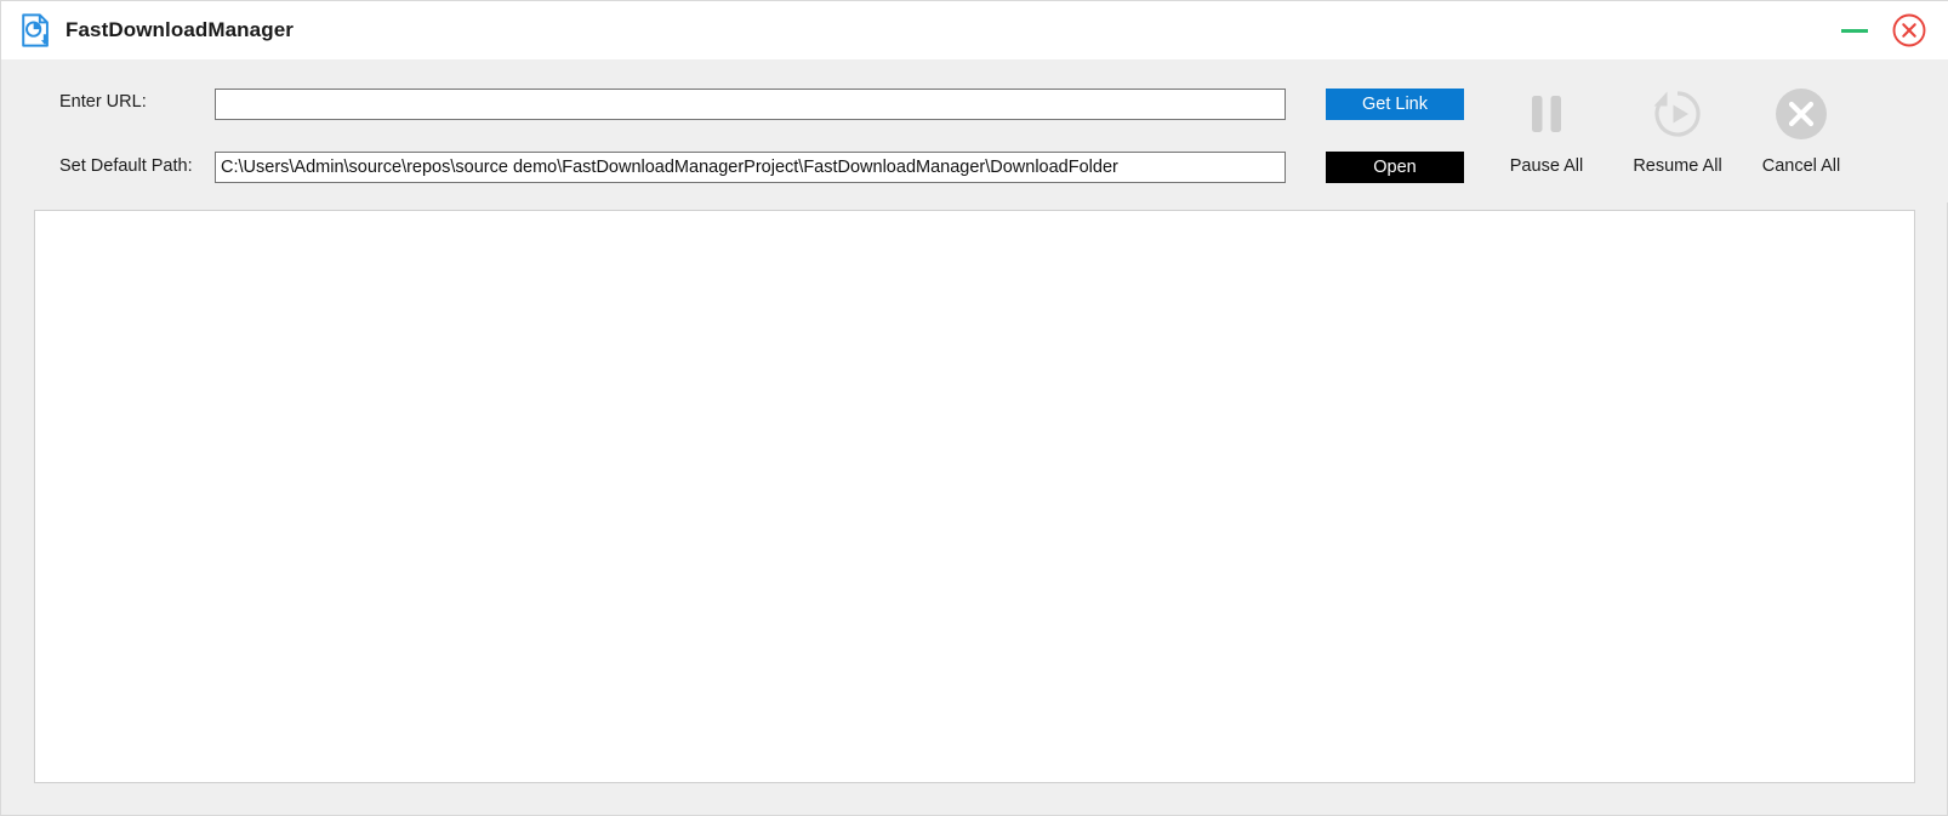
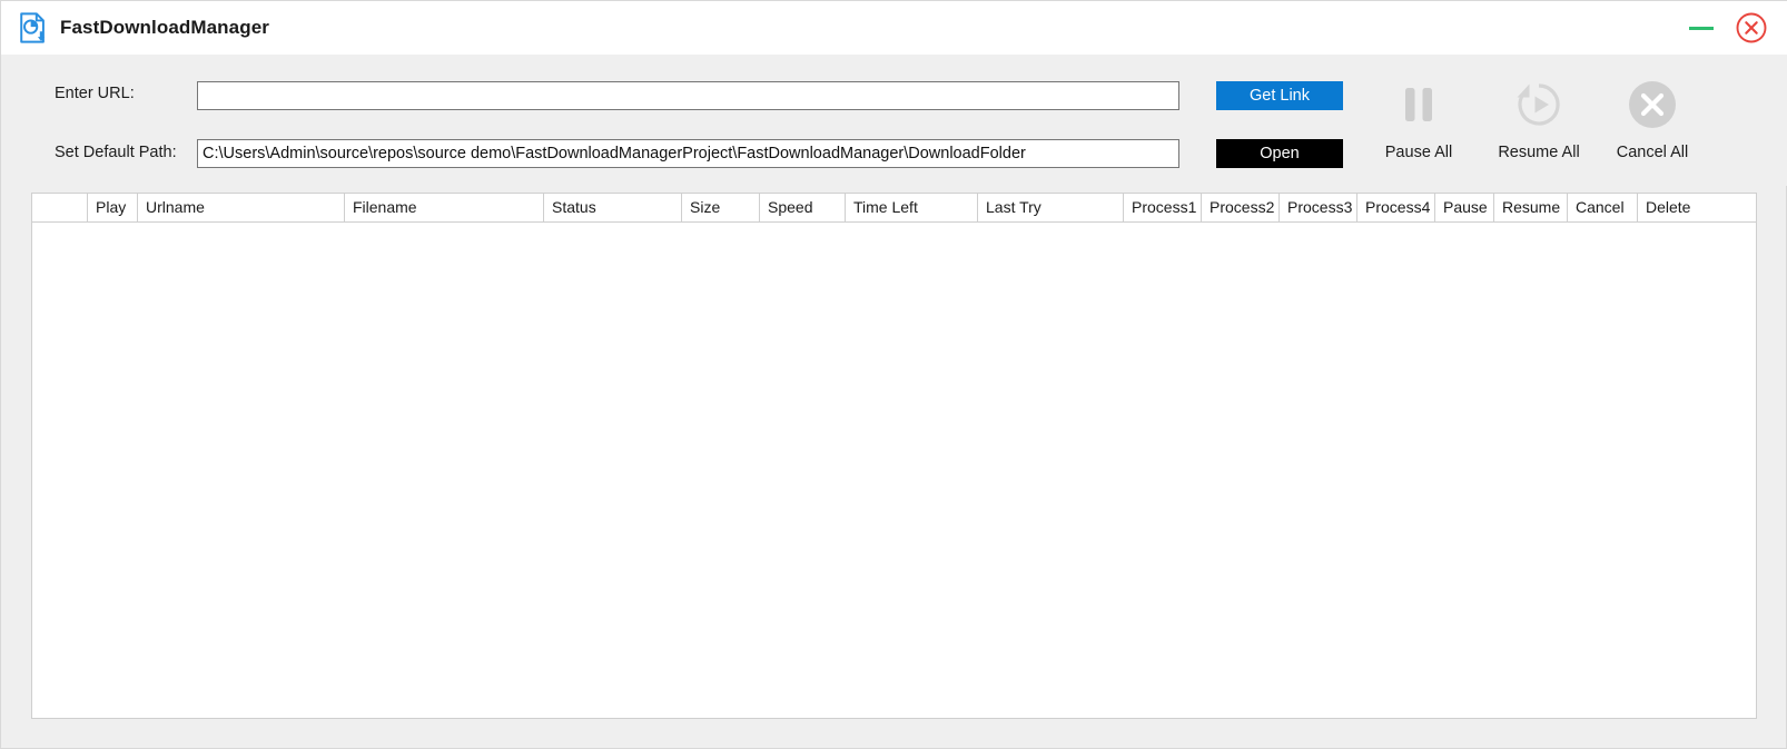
  FastDownloadManager
  Enter URL:
  Set Default Path:
  C:\Users\Admin\source\repos\source demo\FastDownloadManagerProject\FastDownloadManager\DownloadFolder
  Get Link
  Open
  Pause All
  Resume All
  Cancel All
+ Play
+ Urlname
+ Filename
+ Status
+ Size
+ Speed
+ Time Left
+ Last Try
+ Process1
+ Process2
+ Process3
+ Process4
+ Pause
+ Resume
+ Cancel
+ Delete
